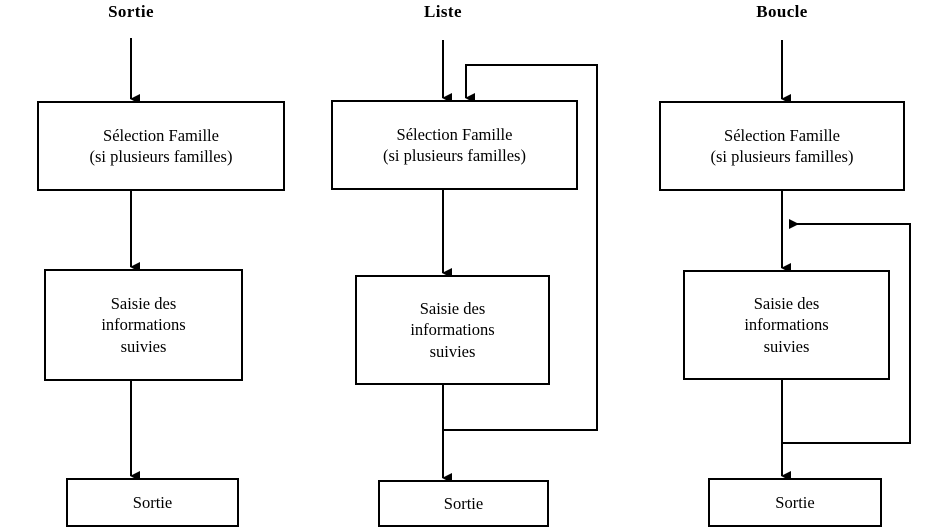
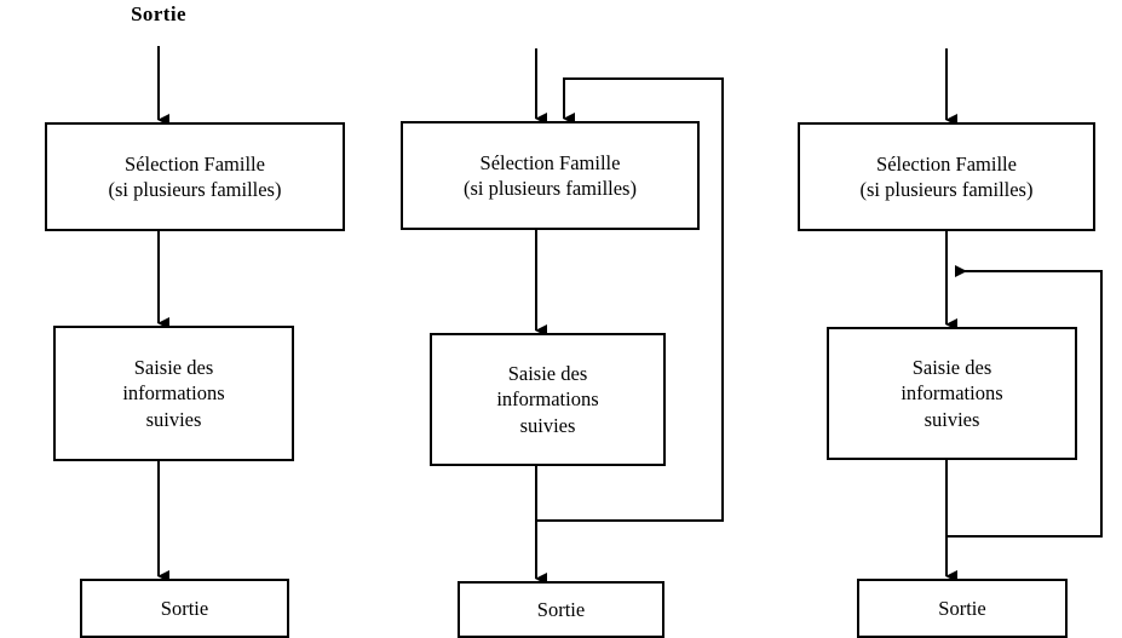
  Sortie
- Liste
- Boucle
  Sélection Famille
  (si plusieurs familles)
  Saisie des
  informations
  suivies
  Sortie
  Sélection Famille
  (si plusieurs familles)
  Saisie des
  informations
  suivies
  Sortie
  Sélection Famille
  (si plusieurs familles)
  Saisie des
  informations
  suivies
  Sortie
